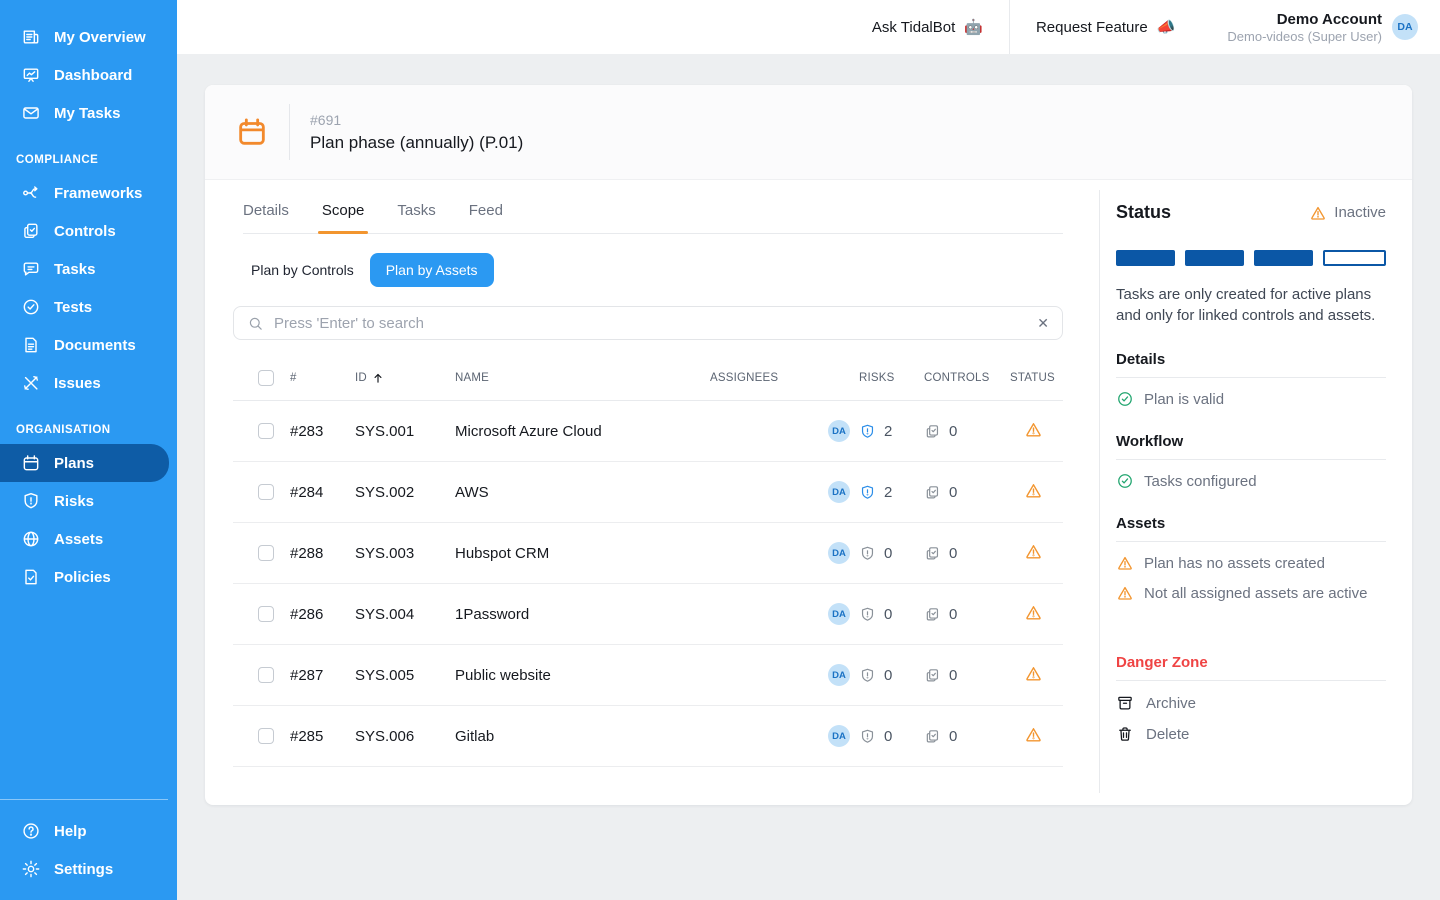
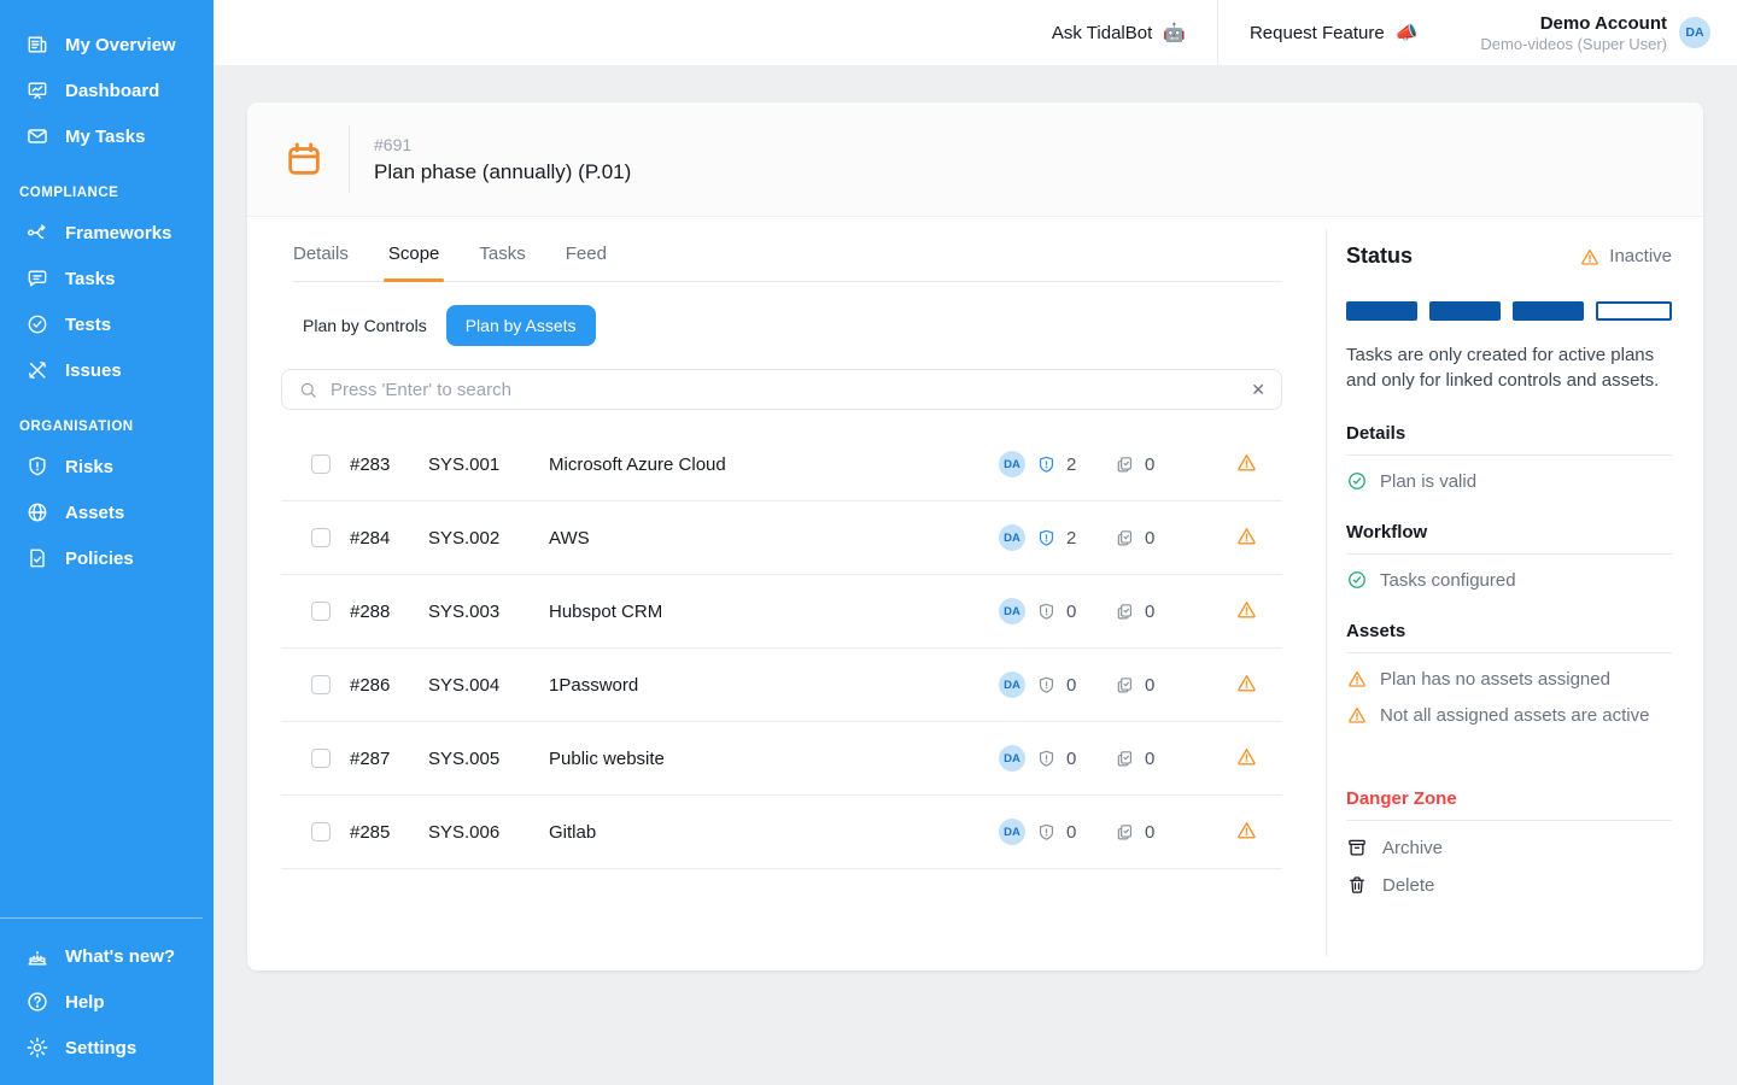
  My Overview
  Dashboard
  My Tasks
  COMPLIANCE
  Frameworks
- Controls
  Tasks
  Tests
- Documents
  Issues
  ORGANISATION
- Plans
  Risks
  Assets
  Policies
+ What's new?
  Help
  Settings
  Ask TidalBot
  🤖
  Request Feature
  📣
  Demo Account
  Demo-videos (Super User)
  DA
  #691
  Plan phase (annually) (P.01)
  Details
  Scope
  Tasks
  Feed
  Plan by Controls
  Plan by Assets
  Press 'Enter' to search
  ✕
- #
- ID
- NAME
- ASSIGNEES
- RISKS
- CONTROLS
- STATUS
  #283
  SYS.001
  Microsoft Azure Cloud
  DA
  2
  0
  #284
  SYS.002
  AWS
  DA
  2
  0
  #288
  SYS.003
  Hubspot CRM
  DA
  0
  0
  #286
  SYS.004
  1Password
  DA
  0
  0
  #287
  SYS.005
  Public website
  DA
  0
  0
  #285
  SYS.006
  Gitlab
  DA
  0
  0
  Status
  Inactive
  Tasks are only created for active plans and only for linked controls and assets.
  Details
  Plan is valid
  Workflow
  Tasks configured
  Assets
- Plan has no assets created
+ Plan has no assets assigned
  Not all assigned assets are active
  Danger Zone
  Archive
  Delete
